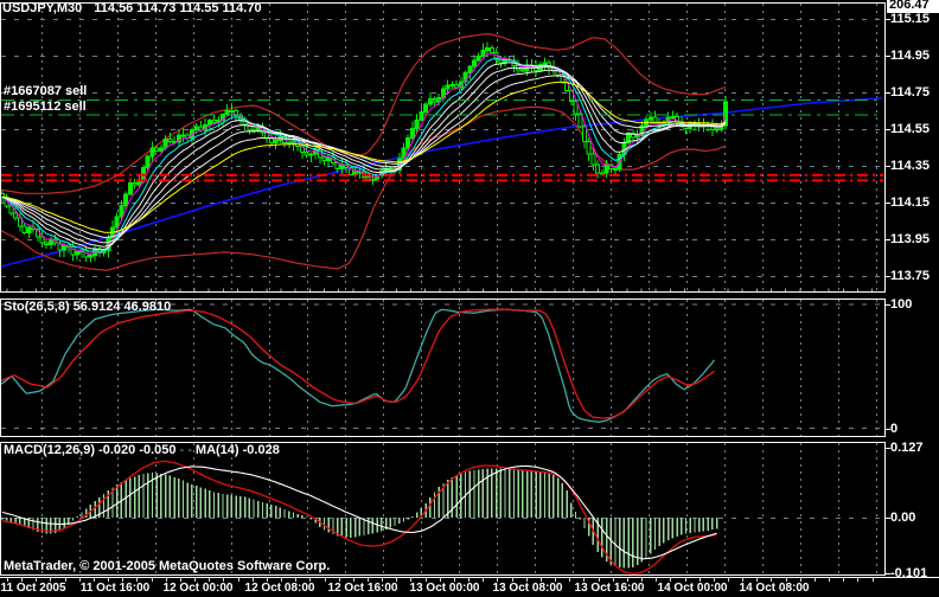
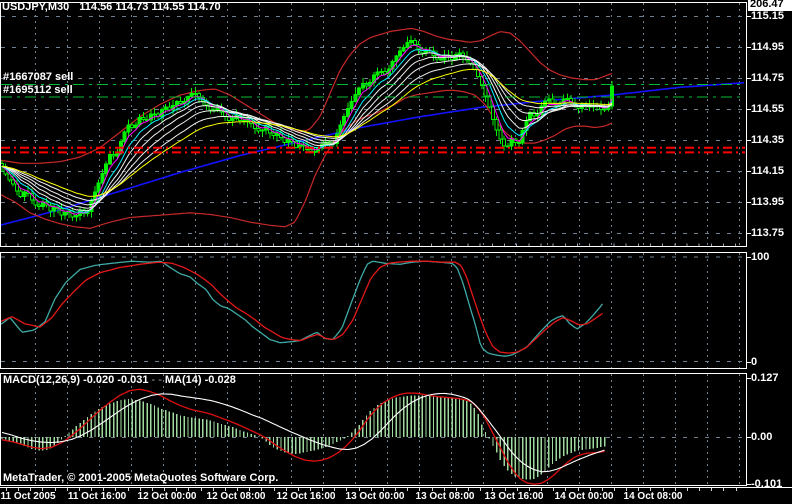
  USDJPY,M30 114.56 114.73 114.55 114.70
  #1667087 sell
  #1695112 sell
- Sto(26,5,8) 56.9124 46.9810
- MACD(12,26,9) -0.020 -0.050 - - MA(14) -0.028
+ MACD(12,26,9) -0.020 -0.031 - - MA(14) -0.028
  MetaTrader, © 2001-2005 MetaQuotes Software Corp.
  115.15
  114.95
  114.75
  114.55
  114.35
  114.15
  113.95
  113.75
  100
  0
  0.127
  0.00
  -0.101
  206.47
  11 Oct 2005
  11 Oct 16:00
  12 Oct 00:00
  12 Oct 08:00
  12 Oct 16:00
  13 Oct 00:00
  13 Oct 08:00
  13 Oct 16:00
  14 Oct 00:00
  14 Oct 08:00
